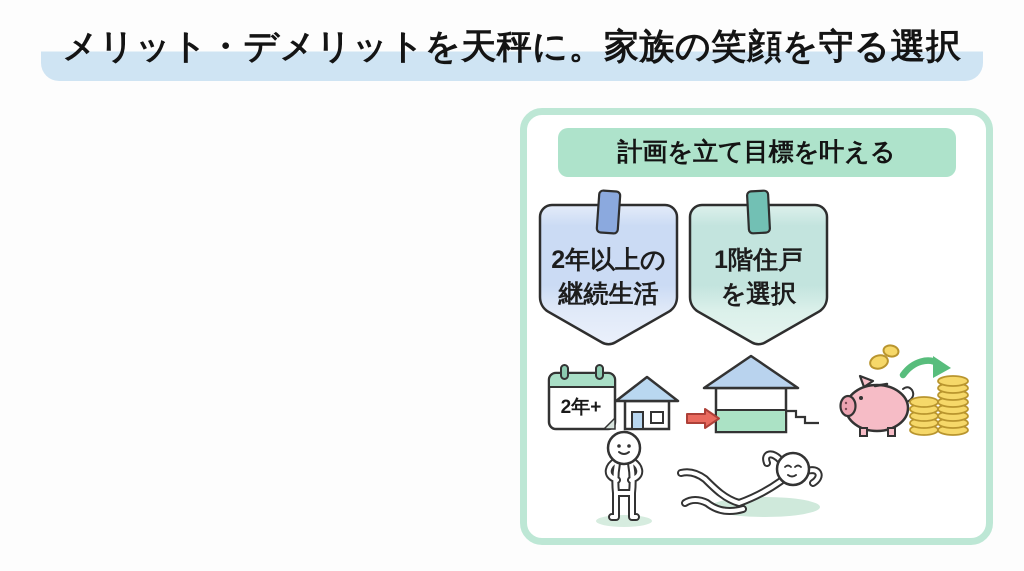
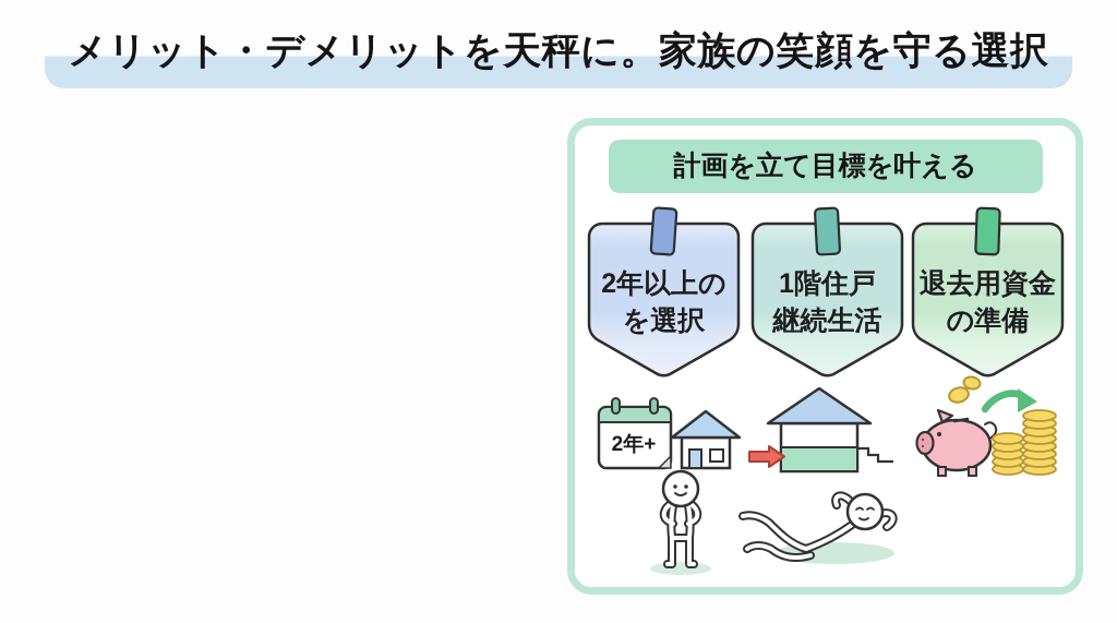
  メリット・デメリットを天秤に。家族の笑顔を守る選択
  計画を立て目標を叶える
  2年以上の
- 継続生活
+ を選択
  1階住戸
- を選択
+ 継続生活
+ 退去用資金
+ の準備
  2年+
